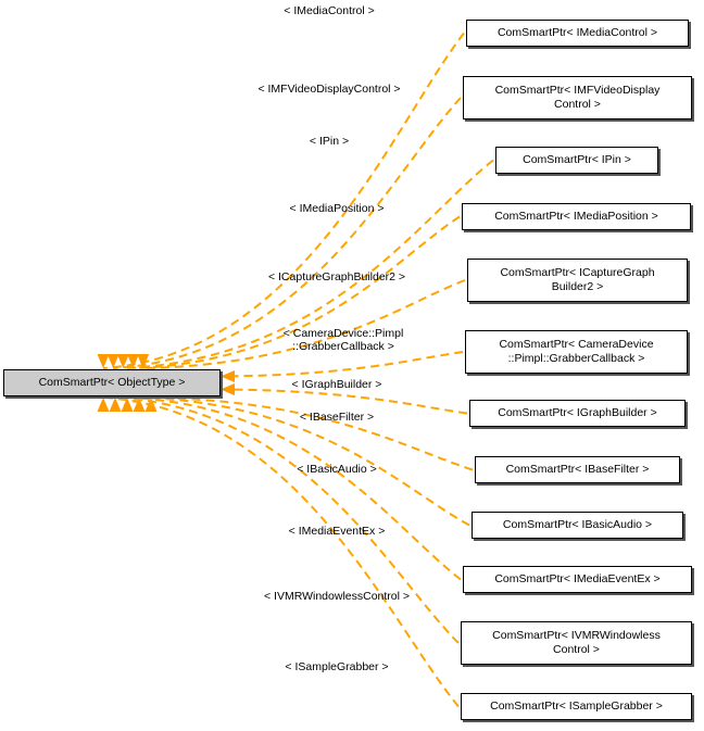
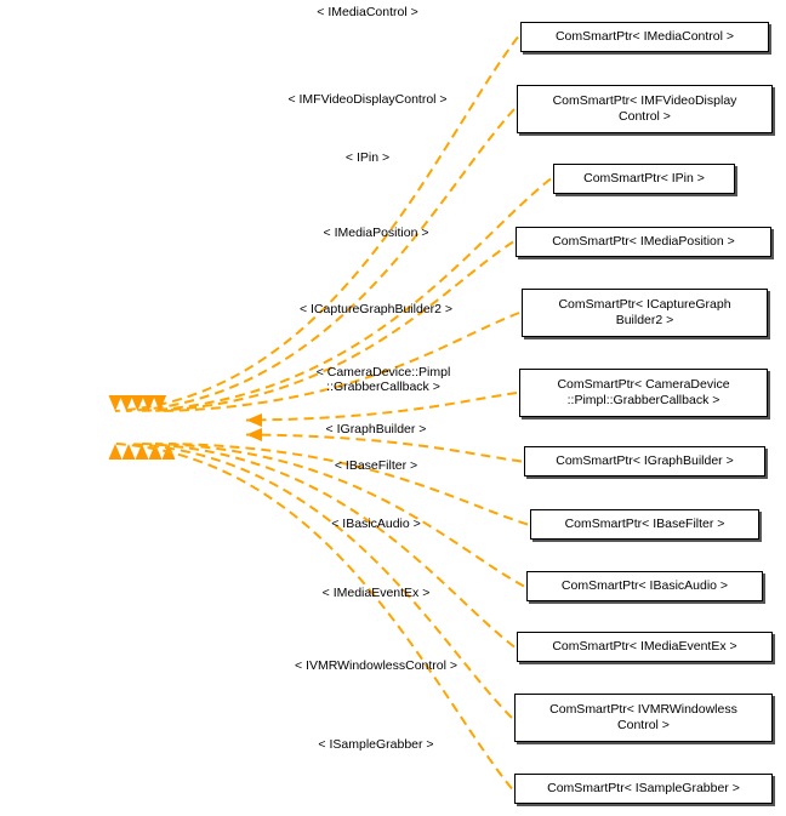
- ComSmartPtr< ObjectType >
  ComSmartPtr< IMediaControl >
  < IMediaControl >
  ComSmartPtr< IMFVideoDisplay
  Control >
  < IMFVideoDisplayControl >
  ComSmartPtr< IPin >
  < IPin >
  ComSmartPtr< IMediaPosition >
  < IMediaPosition >
  ComSmartPtr< ICaptureGraph
  Builder2 >
  < ICaptureGraphBuilder2 >
  ComSmartPtr< CameraDevice
  ::Pimpl::GrabberCallback >
  < CameraDevice::Pimpl
  ::GrabberCallback >
  ComSmartPtr< IGraphBuilder >
  < IGraphBuilder >
  ComSmartPtr< IBaseFilter >
  < IBaseFilter >
  ComSmartPtr< IBasicAudio >
  < IBasicAudio >
  ComSmartPtr< IMediaEventEx >
  < IMediaEventEx >
  ComSmartPtr< IVMRWindowless
  Control >
  < IVMRWindowlessControl >
  ComSmartPtr< ISampleGrabber >
  < ISampleGrabber >
